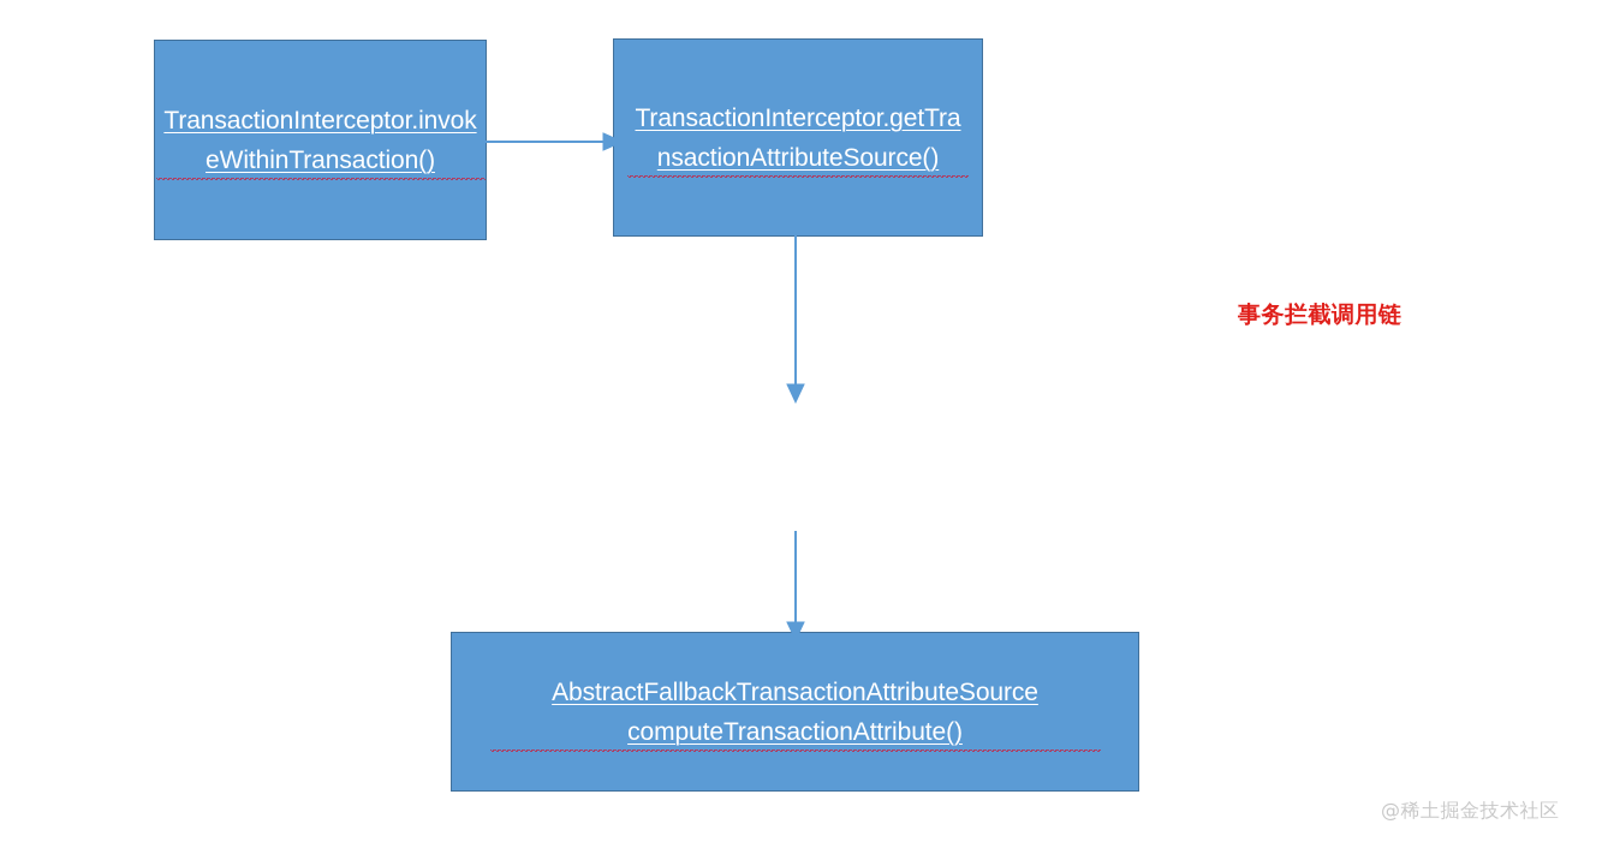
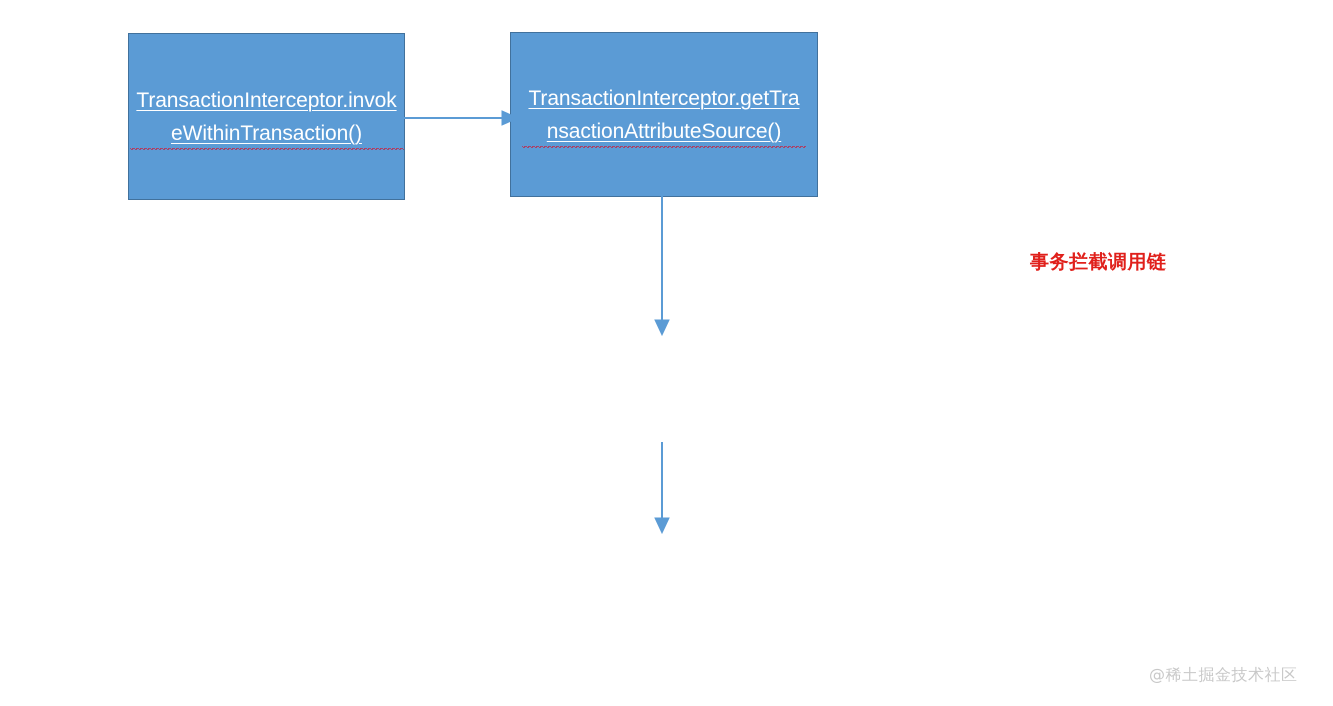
  TransactionInterceptor.invokeWithinTransaction()
  TransactionInterceptor.getTransactionAttributeSource()
- AbstractFallbackTransactionAttributeSource computeTransactionAttribute()
  事务拦截调用链
  @稀土掘金技术社区
